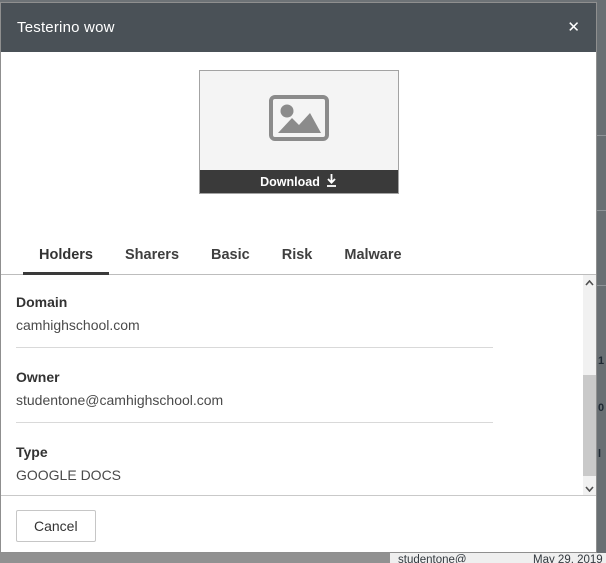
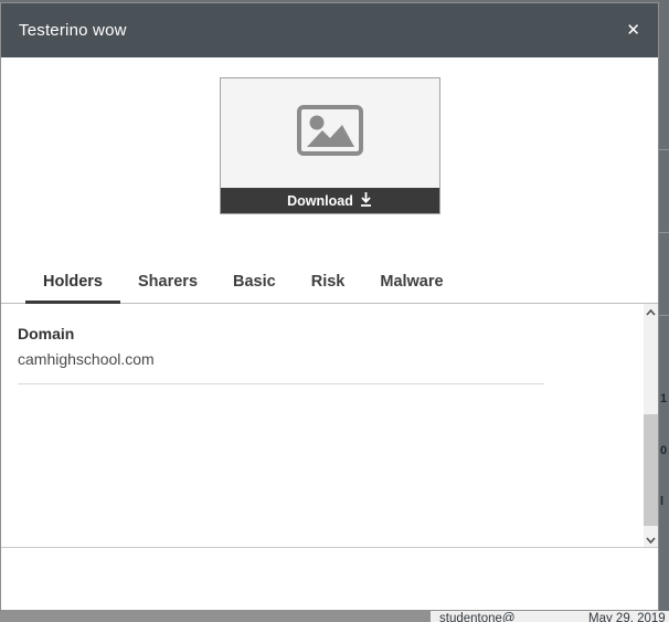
  1
  0
  l
  studentone@
  May 29, 2019
  Testerino wow
  ✕
  Download
  Holders
  Sharers
  Basic
  Risk
  Malware
  Domain
  camhighschool.com
- Owner
- studentone@camhighschool.com
- Type
- GOOGLE DOCS
- Cancel
